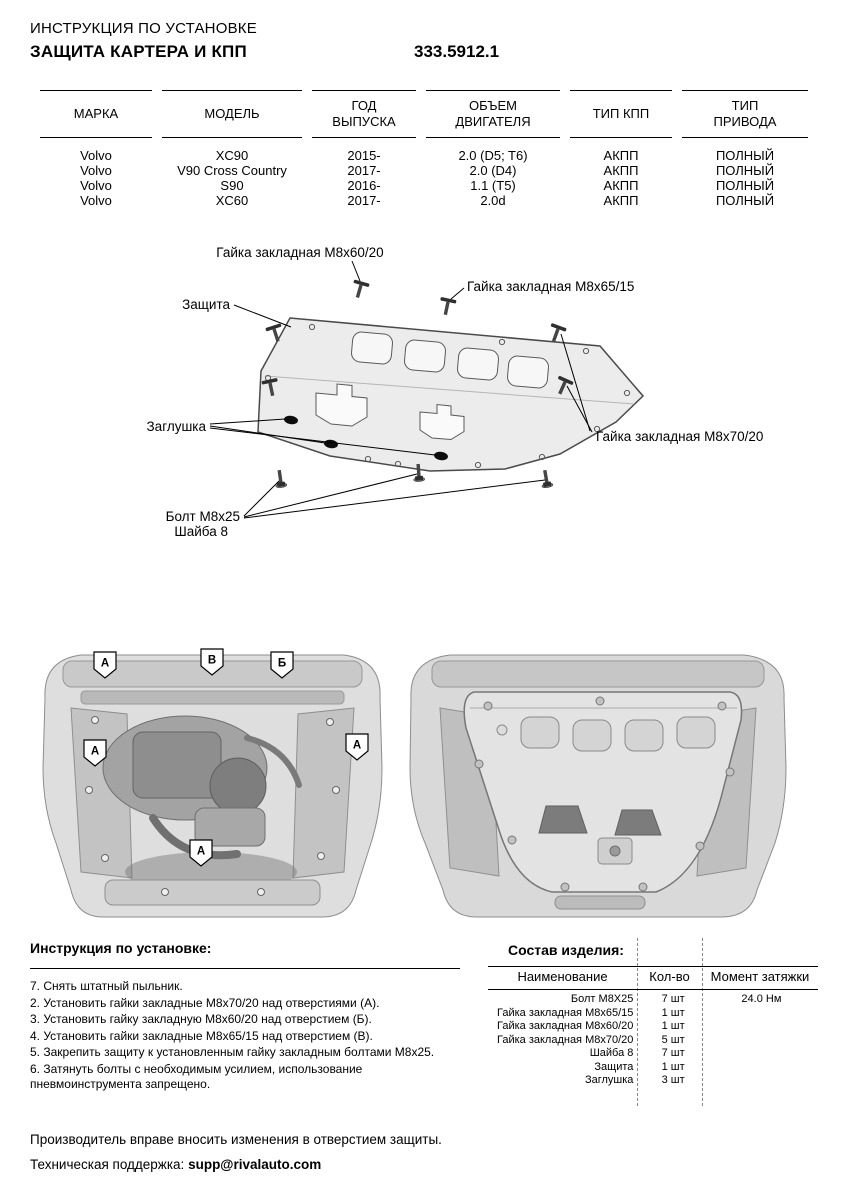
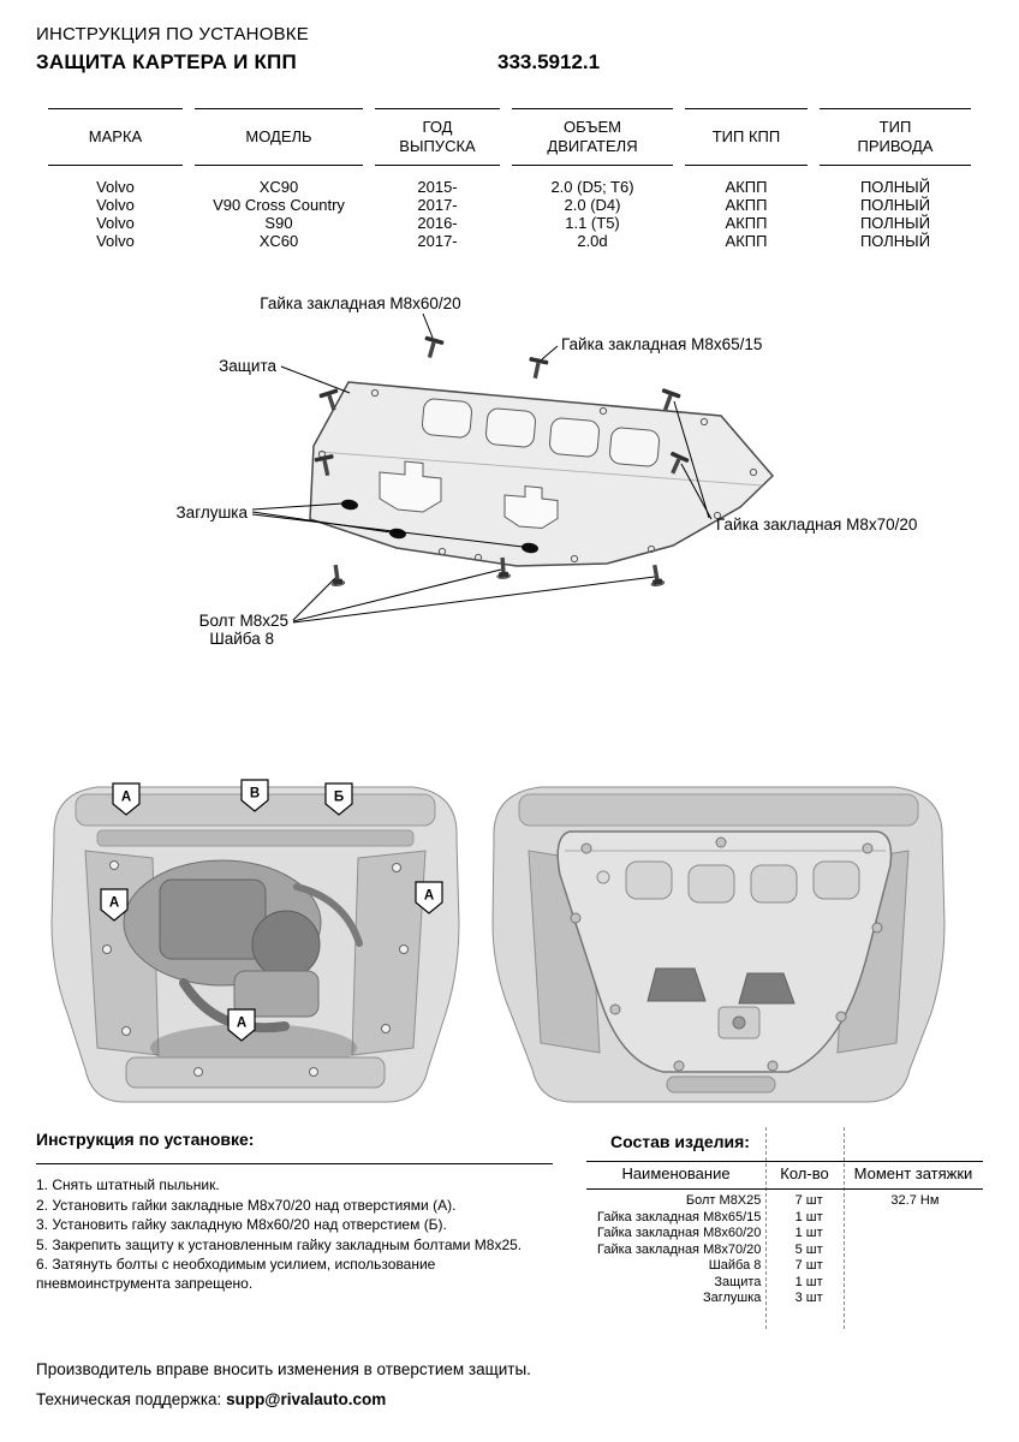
  ИНСТРУКЦИЯ ПО УСТАНОВКЕ
  ЗАЩИТА КАРТЕРА И КПП
  333.5912.1
  МАРКА	МОДЕЛЬ	ГОДВЫПУСКА	ОБЪЕМДВИГАТЕЛЯ	ТИП КПП	ТИППРИВОДА
  Volvo	XC90	2015-	2.0 (D5; T6)	АКПП	ПОЛНЫЙ
  Volvo	V90 Cross Country	2017-	2.0 (D4)	АКПП	ПОЛНЫЙ
  Volvo	S90	2016-	1.1 (T5)	АКПП	ПОЛНЫЙ
  Volvo	XC60	2017-	2.0d	АКПП	ПОЛНЫЙ
  Гайка закладная M8x60/20
  Гайка закладная M8x65/15
  Защита
  Заглушка
  Гайка закладная M8x70/20
  Болт M8x25
  Шайба 8
  А
  В
  Б
  А
  А
  А
  Инструкция по установке:
- 7. Снять штатный пыльник.
+ 1. Снять штатный пыльник.
  2. Установить гайки закладные M8x70/20 над отверстиями (А).
  3. Установить гайку закладную M8x60/20 над отверстием (Б).
- 4. Установить гайки закладные M8x65/15 над отверстием (В).
  5. Закрепить защиту к установленным гайку закладным болтами M8x25.
  6. Затянуть болты с необходимым усилием, использование пневмоинструмента запрещено.
  Состав изделия:
  Наименование
  Кол-во
  Момент затяжки
  Болт M8X25
  7 шт
- 24.0 Нм
+ 32.7 Нм
  Гайка закладная M8x65/15
  1 шт
  Гайка закладная M8x60/20
  1 шт
  Гайка закладная M8x70/20
  5 шт
  Шайба 8
  7 шт
  Защита
  1 шт
  Заглушка
  3 шт
  Производитель вправе вносить изменения в отверстием защиты.
  Техническая поддержка: supp@rivalauto.com
